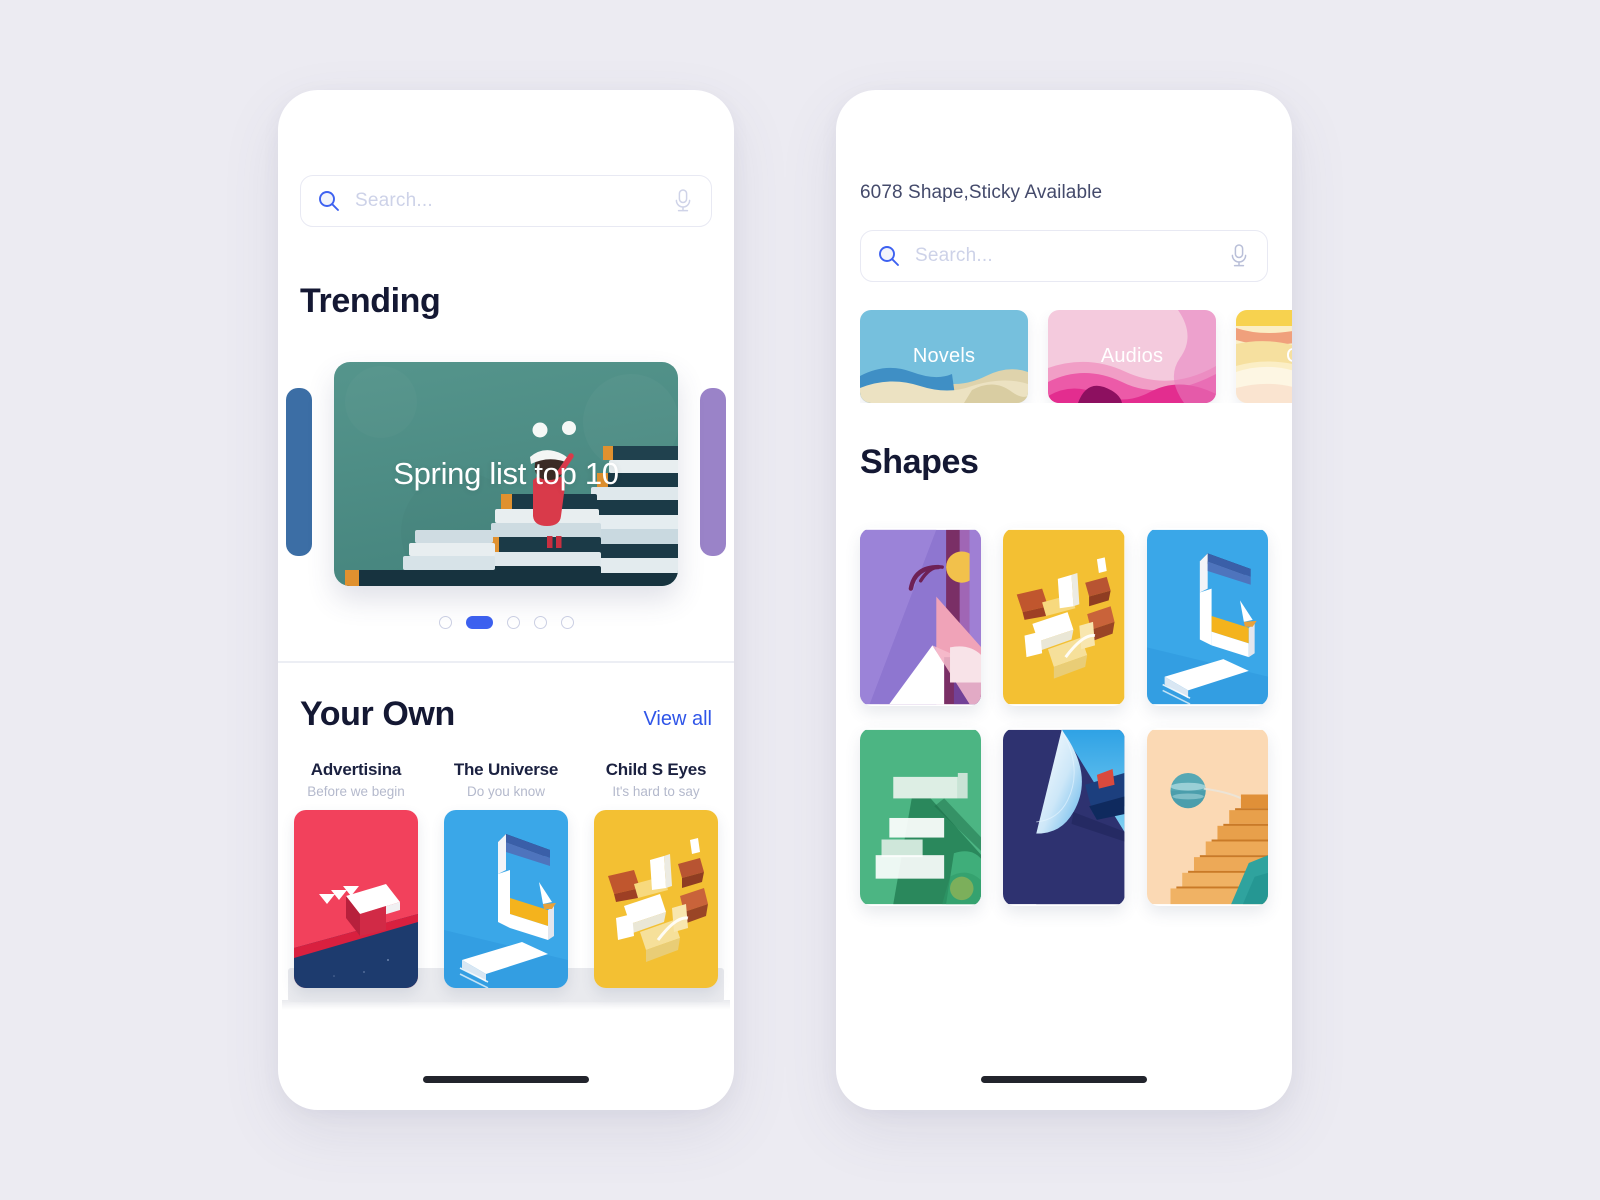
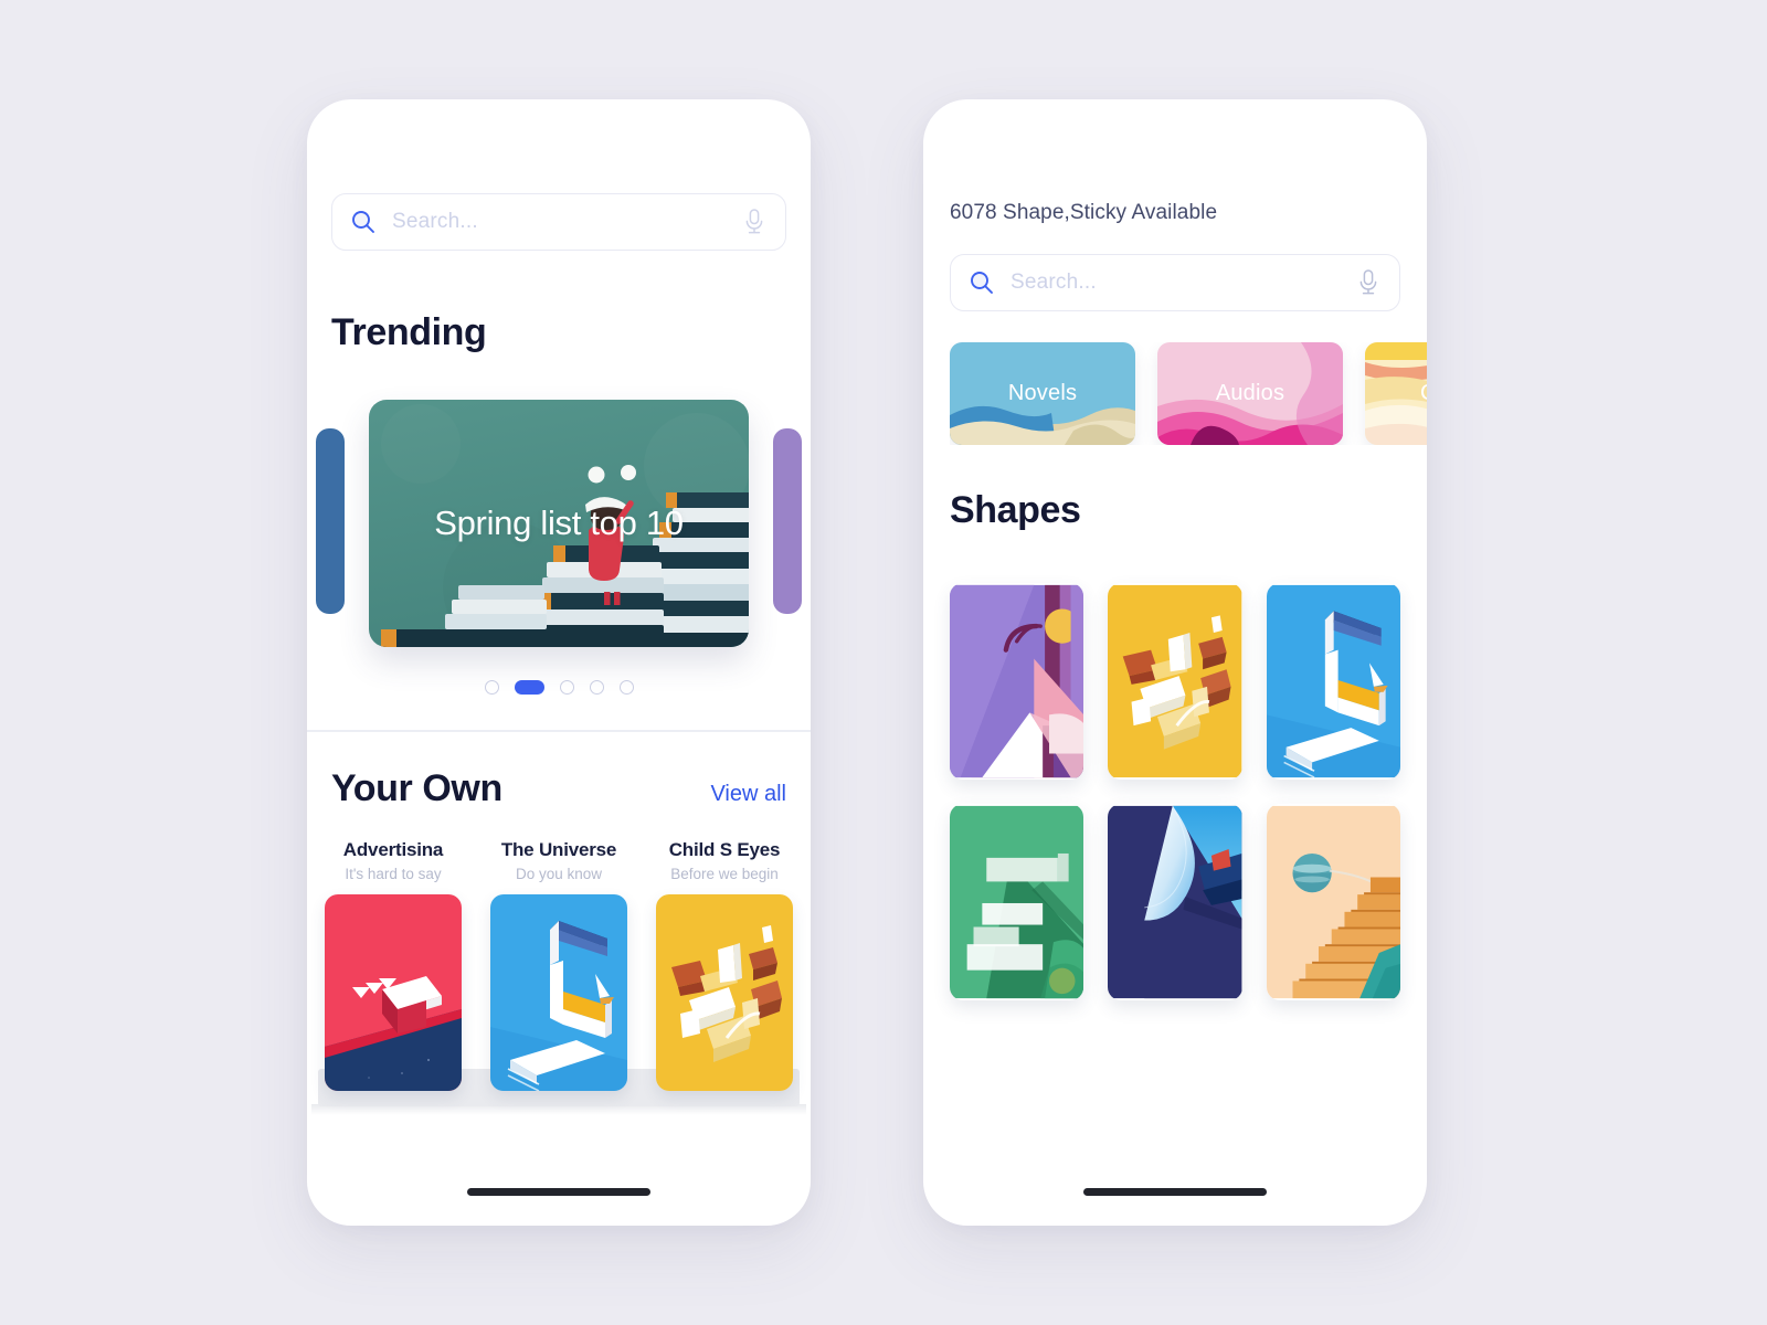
  Search...
  Trending
  Spring list top 10
  Your Own
  View all
  Advertisina
- Before we begin
+ It's hard to say
  The Universe
  Do you know
  Child S Eyes
- It's hard to say
+ Before we begin
  6078 Shape,Sticky Available
  Search...
  Novels
  Audios
  Shapes
